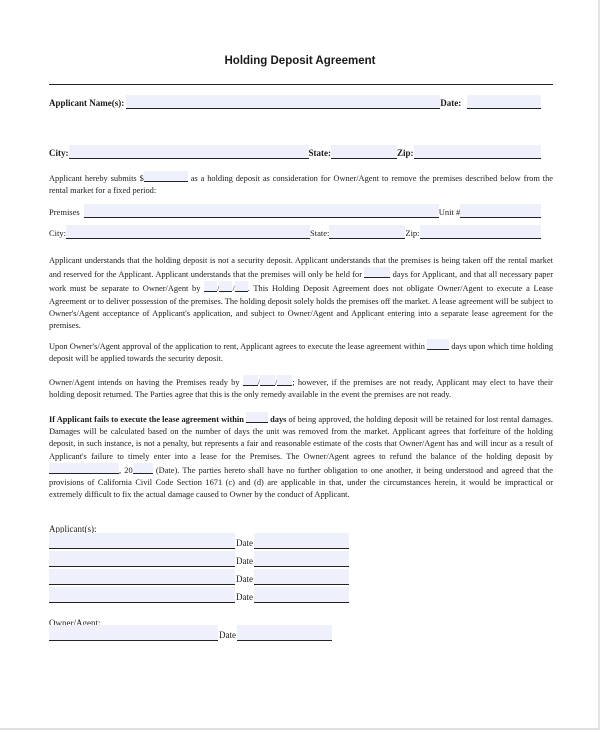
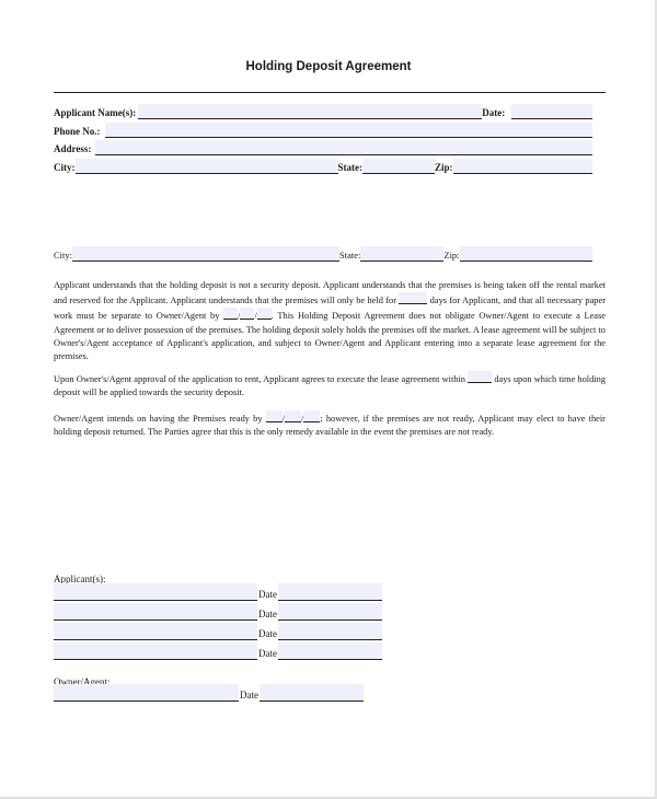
  Holding Deposit Agreement
  Applicant Name(s):
  Date:
+ Phone No.:
+ Address:
  City:
  State:
  Zip:
- Applicant hereby submits $ as a holding deposit as consideration for Owner/Agent to remove the premises described below from the rental market for a fixed period:
- Premises
- Unit #
  City:
  State:
  Zip:
  Applicant understands that the holding deposit is not a security deposit. Applicant understands that the premises is being taken off the rental market and reserved for the Applicant. Applicant understands that the premises will only be held for days for Applicant, and that all necessary paper work must be separate to Owner/Agent by / / . This Holding Deposit Agreement does not obligate Owner/Agent to execute a Lease Agreement or to deliver possession of the premises. The holding deposit solely holds the premises off the market. A lease agreement will be subject to Owner's/Agent acceptance of Applicant's application, and subject to Owner/Agent and Applicant entering into a separate lease agreement for the premises.
  Upon Owner's/Agent approval of the application to rent, Applicant agrees to execute the lease agreement within days upon which time holding deposit will be applied towards the security deposit.
  Owner/Agent intends on having the Premises ready by / / ; however, if the premises are not ready, Applicant may elect to have their holding deposit returned. The Parties agree that this is the only remedy available in the event the premises are not ready.
- If Applicant fails to execute the lease agreement within days of being approved, the holding deposit will be retained for lost rental damages. Damages will be calculated based on the number of days the unit was removed from the market. Applicant agrees that forfeiture of the holding deposit, in such instance, is not a penalty, but represents a fair and reasonable estimate of the costs that Owner/Agent has and will incur as a result of Applicant's failure to timely enter into a lease for the Premises. The Owner/Agent agrees to refund the balance of the holding deposit by , 20 (Date). The parties hereto shall have no further obligation to one another, it being understood and agreed that the provisions of California Civil Code Section 1671 (c) and (d) are applicable in that, under the circumstances herein, it would be impractical or extremely difficult to fix the actual damage caused to Owner by the conduct of Applicant.
  Applicant(s):
  Date
  Date
  Date
  Date
  Owner/Agent:
  Date
